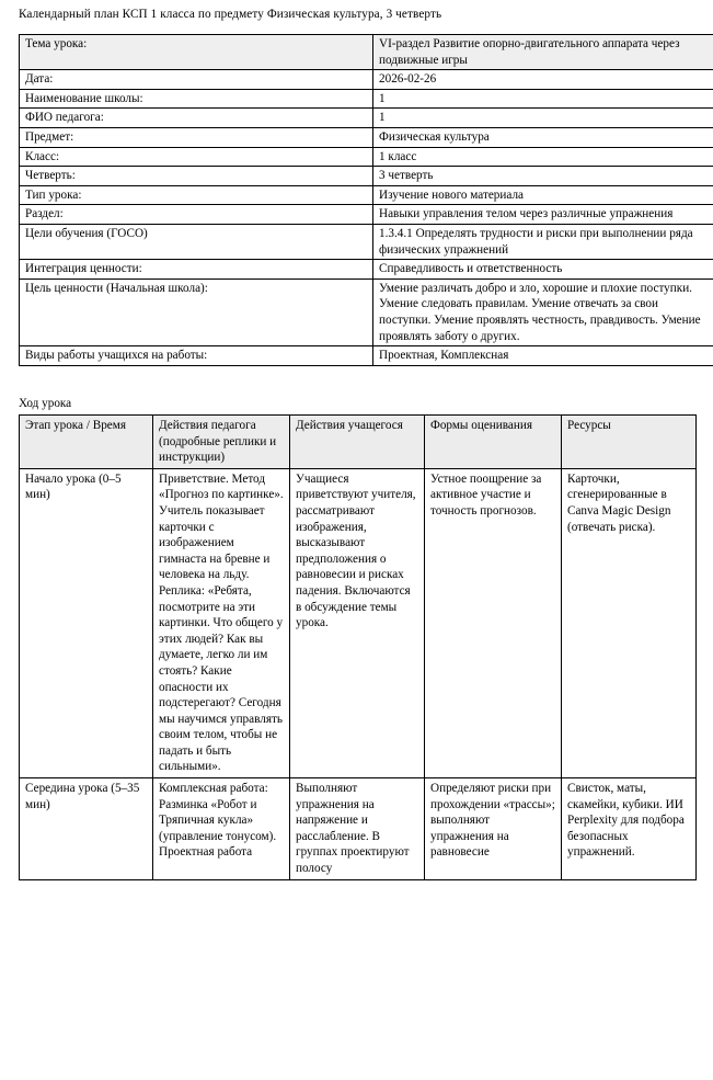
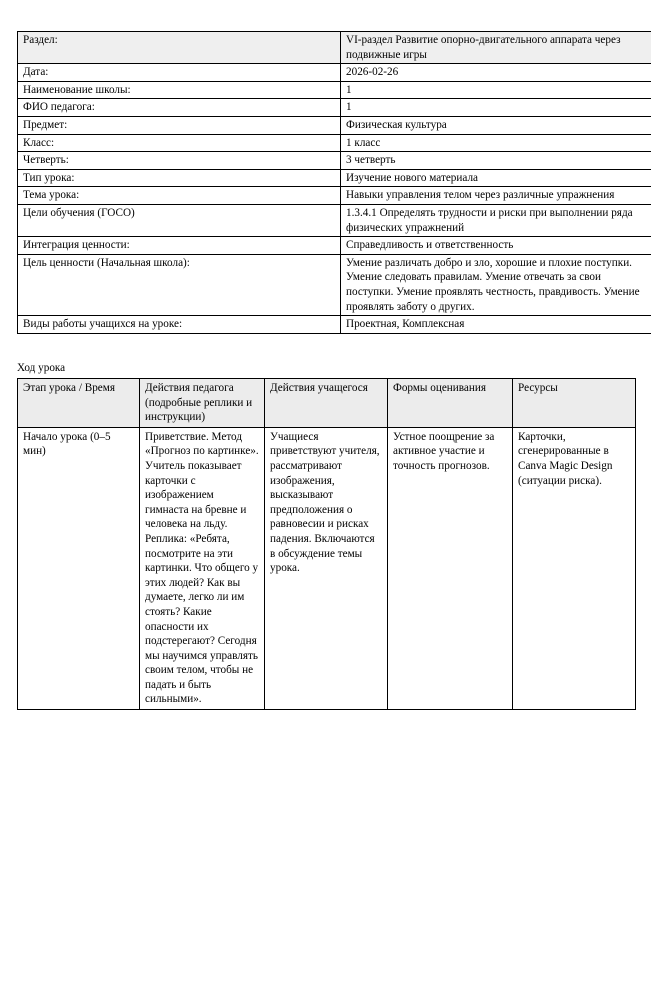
- Календарный план КСП 1 класса по предмету Физическая культура, 3 четверть
- Тема урока:	VI-раздел Развитие опорно-двигательного аппарата через подвижные игры
+ Раздел:	VI-раздел Развитие опорно-двигательного аппарата через подвижные игры
  Дата:	2026-02-26
  Наименование школы:	1
  ФИО педагога:	1
  Предмет:	Физическая культура
  Класс:	1 класс
  Четверть:	3 четверть
  Тип урока:	Изучение нового материала
- Раздел:	Навыки управления телом через различные упражнения
+ Тема урока:	Навыки управления телом через различные упражнения
  Цели обучения (ГОСО)	1.3.4.1 Определять трудности и риски при выполнении ряда физических упражнений
  Интеграция ценности:	Справедливость и ответственность
  Цель ценности (Начальная школа):	Умение различать добро и зло, хорошие и плохие поступки. Умение следовать правилам. Умение отвечать за свои поступки. Умение проявлять честность, правдивость. Умение проявлять заботу о других.
- Виды работы учащихся на работы:	Проектная, Комплексная
+ Виды работы учащихся на уроке:	Проектная, Комплексная
  Ход урока
  Этап урока / Время	Действия педагога (подробные реплики и инструкции)	Действия учащегося	Формы оценивания	Ресурсы
- Начало урока (0–5 мин)	Приветствие. Метод «Прогноз по картинке». Учитель показывает карточки с изображением гимнаста на бревне и человека на льду. Реплика: «Ребята, посмотрите на эти картинки. Что общего у этих людей? Как вы думаете, легко ли им стоять? Какие опасности их подстерегают? Сегодня мы научимся управлять своим телом, чтобы не падать и быть сильными».	Учащиеся приветствуют учителя, рассматривают изображения, высказывают предположения о равновесии и рисках падения. Включаются в обсуждение темы урока.	Устное поощрение за активное участие и точность прогнозов.	Карточки, сгенерированные в Canva Magic Design (отвечать риска).
+ Начало урока (0–5 мин)	Приветствие. Метод «Прогноз по картинке». Учитель показывает карточки с изображением гимнаста на бревне и человека на льду. Реплика: «Ребята, посмотрите на эти картинки. Что общего у этих людей? Как вы думаете, легко ли им стоять? Какие опасности их подстерегают? Сегодня мы научимся управлять своим телом, чтобы не падать и быть сильными».	Учащиеся приветствуют учителя, рассматривают изображения, высказывают предположения о равновесии и рисках падения. Включаются в обсуждение темы урока.	Устное поощрение за активное участие и точность прогнозов.	Карточки, сгенерированные в Canva Magic Design (ситуации риска).
- Середина урока (5–35 мин)	Комплексная работа: Разминка «Робот и Тряпичная кукла» (управление тонусом). Проектная работа	Выполняют упражнения на напряжение и расслабление. В группах проектируют полосу	Определяют риски при прохождении «трассы»; выполняют упражнения на равновесие	Свисток, маты, скамейки, кубики. ИИ Perplexity для подбора безопасных упражнений.
